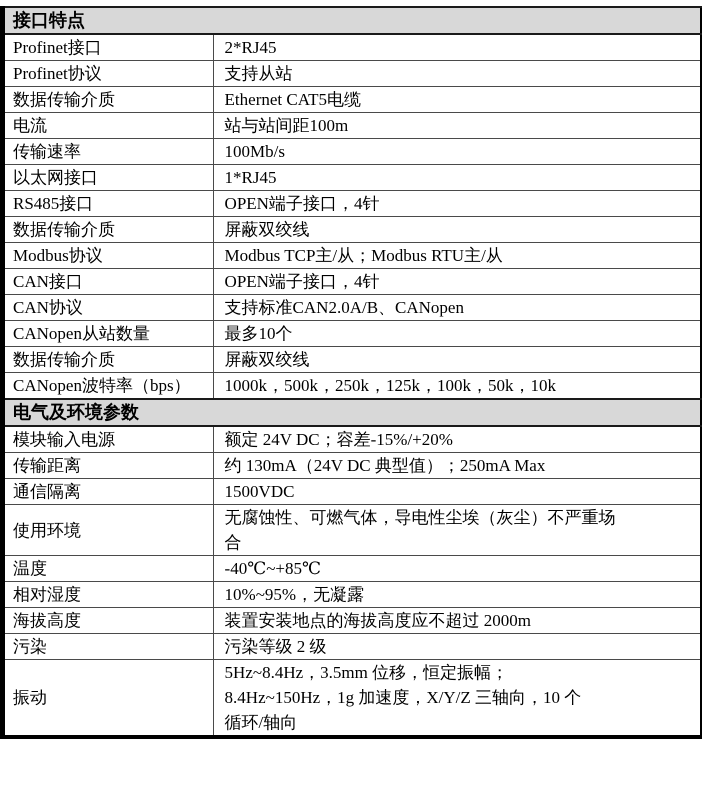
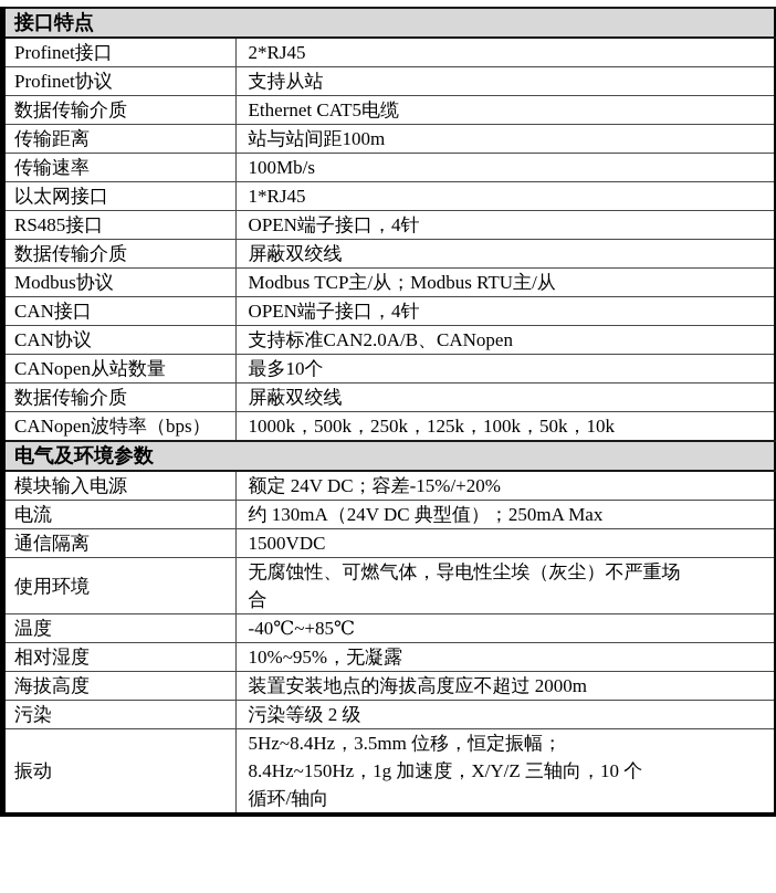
  接口特点
  Profinet接口	2*RJ45
  Profinet协议	支持从站
  数据传输介质	Ethernet CAT5电缆
- 电流	站与站间距100m
+ 传输距离	站与站间距100m
  传输速率	100Mb/s
  以太网接口	1*RJ45
  RS485接口	OPEN端子接口，4针
  数据传输介质	屏蔽双绞线
  Modbus协议	Modbus TCP主/从；Modbus RTU主/从
  CAN接口	OPEN端子接口，4针
  CAN协议	支持标准CAN2.0A/B、CANopen
  CANopen从站数量	最多10个
  数据传输介质	屏蔽双绞线
  CANopen波特率（bps）	1000k，500k，250k，125k，100k，50k，10k
  电气及环境参数
  模块输入电源	额定 24V DC；容差-15%/+20%
- 传输距离	约 130mA（24V DC 典型值）；250mA Max
+ 电流	约 130mA（24V DC 典型值）；250mA Max
  通信隔离	1500VDC
  使用环境	无腐蚀性、可燃气体，导电性尘埃（灰尘）不严重场 合
  温度	-40℃~+85℃
  相对湿度	10%~95%，无凝露
  海拔高度	装置安装地点的海拔高度应不超过 2000m
  污染	污染等级 2 级
  振动	5Hz~8.4Hz，3.5mm 位移，恒定振幅； 8.4Hz~150Hz，1g 加速度，X/Y/Z 三轴向，10 个 循环/轴向
